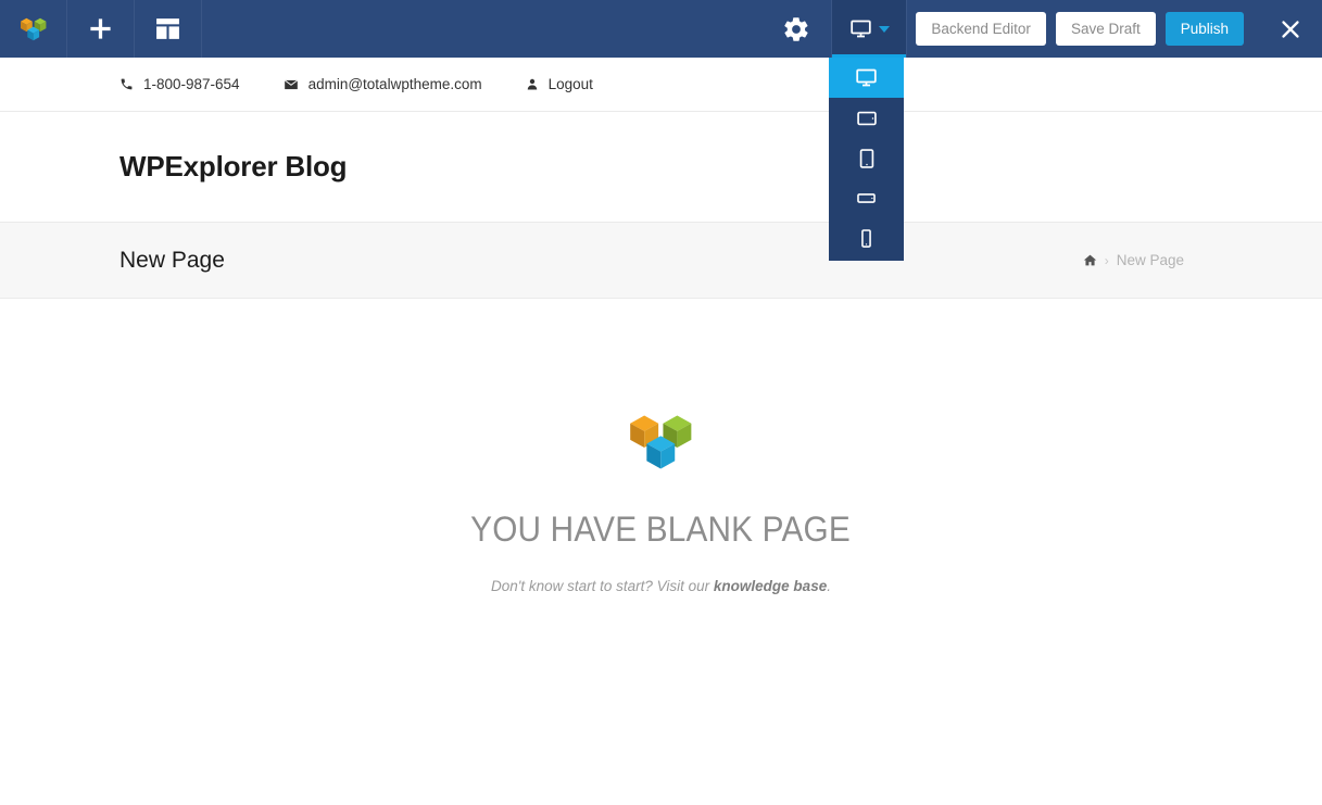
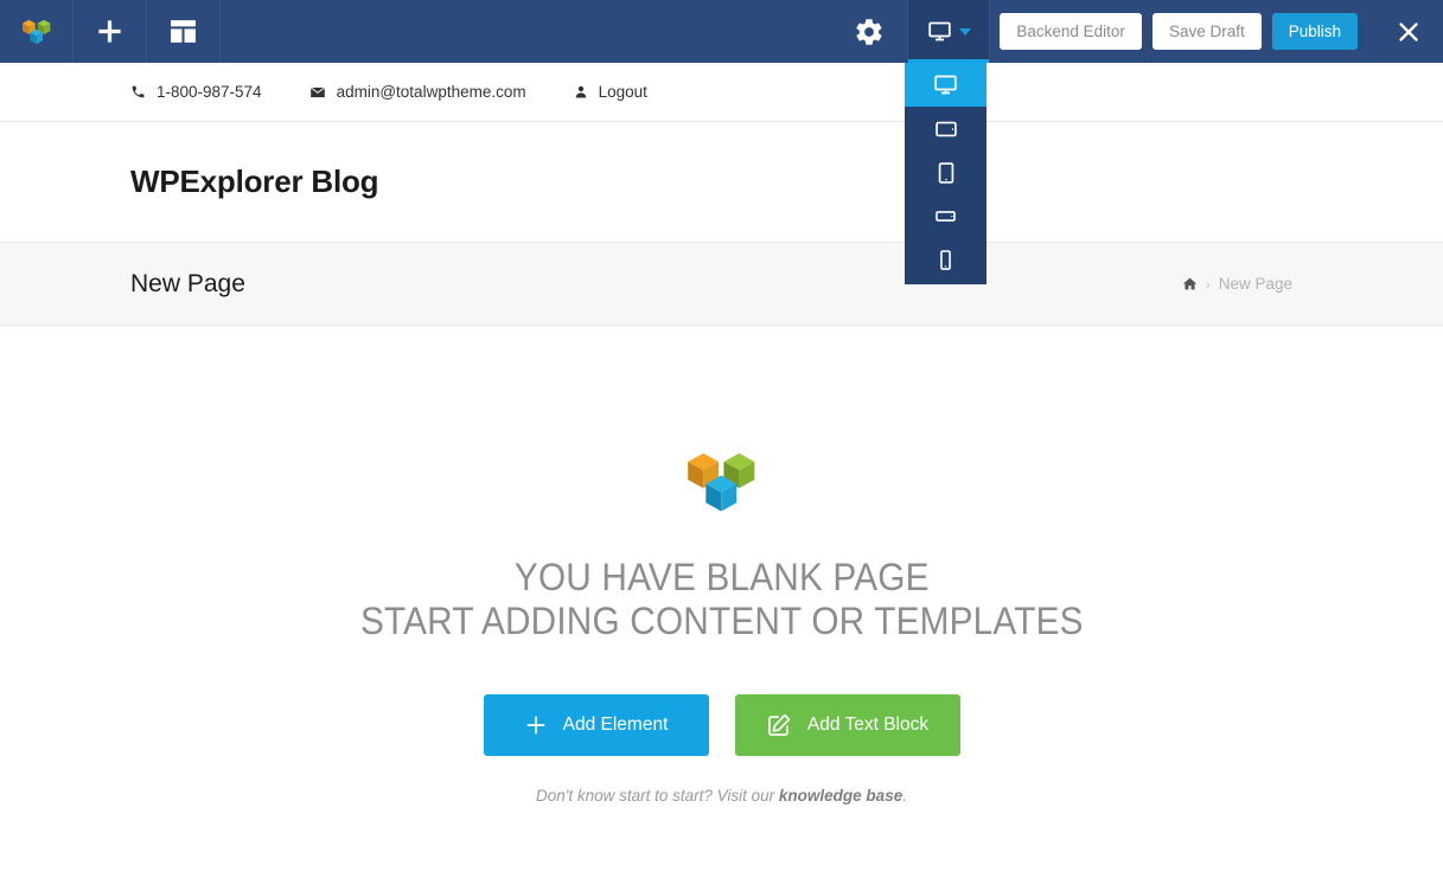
  Backend Editor
  Save Draft
  Publish
- 1-800-987-654
+ 1-800-987-574
  admin@totalwptheme.com
  Logout
  WPExplorer Blog
  New Page
  ›
  New Page
  YOU HAVE BLANK PAGE
+ START ADDING CONTENT OR TEMPLATES
+ Add Element
+ Add Text Block
  Don't know start to start? Visit our knowledge base.
